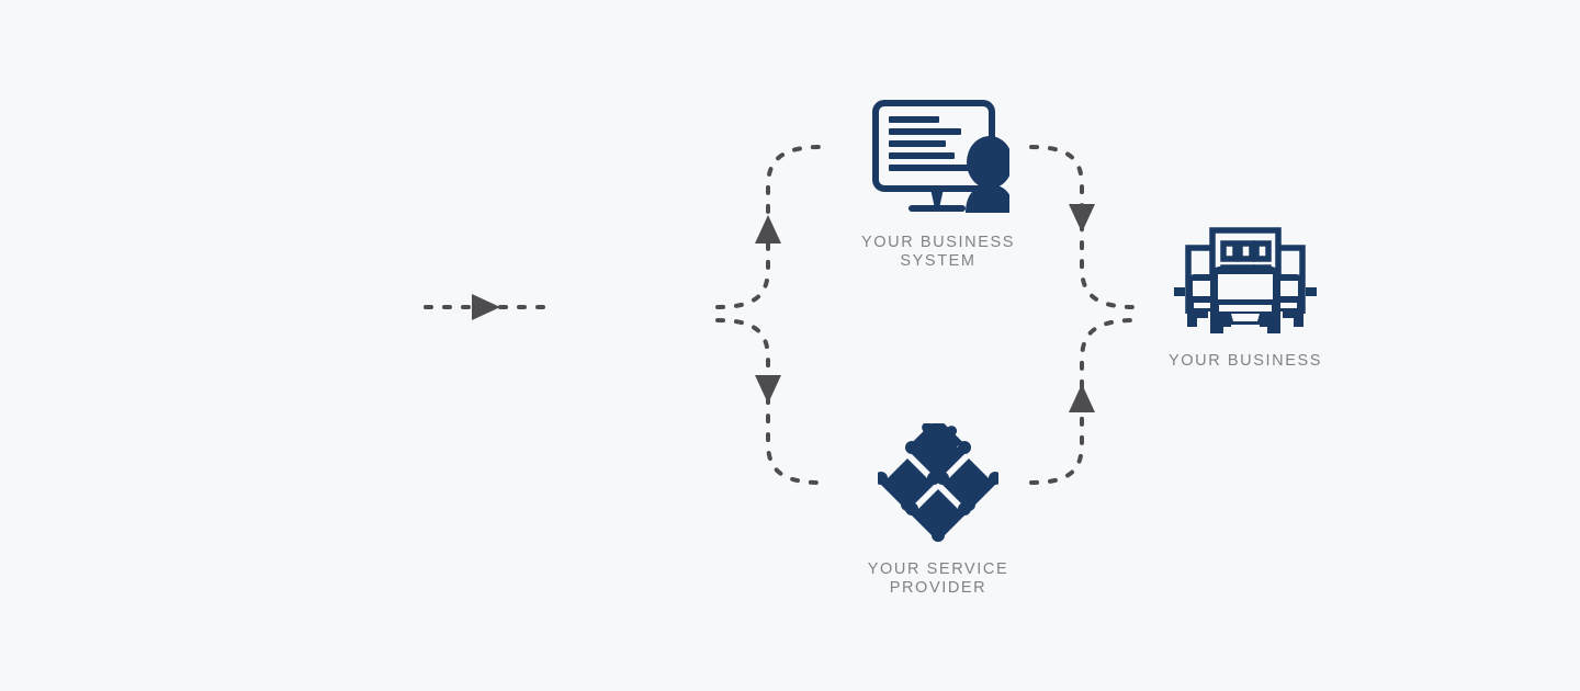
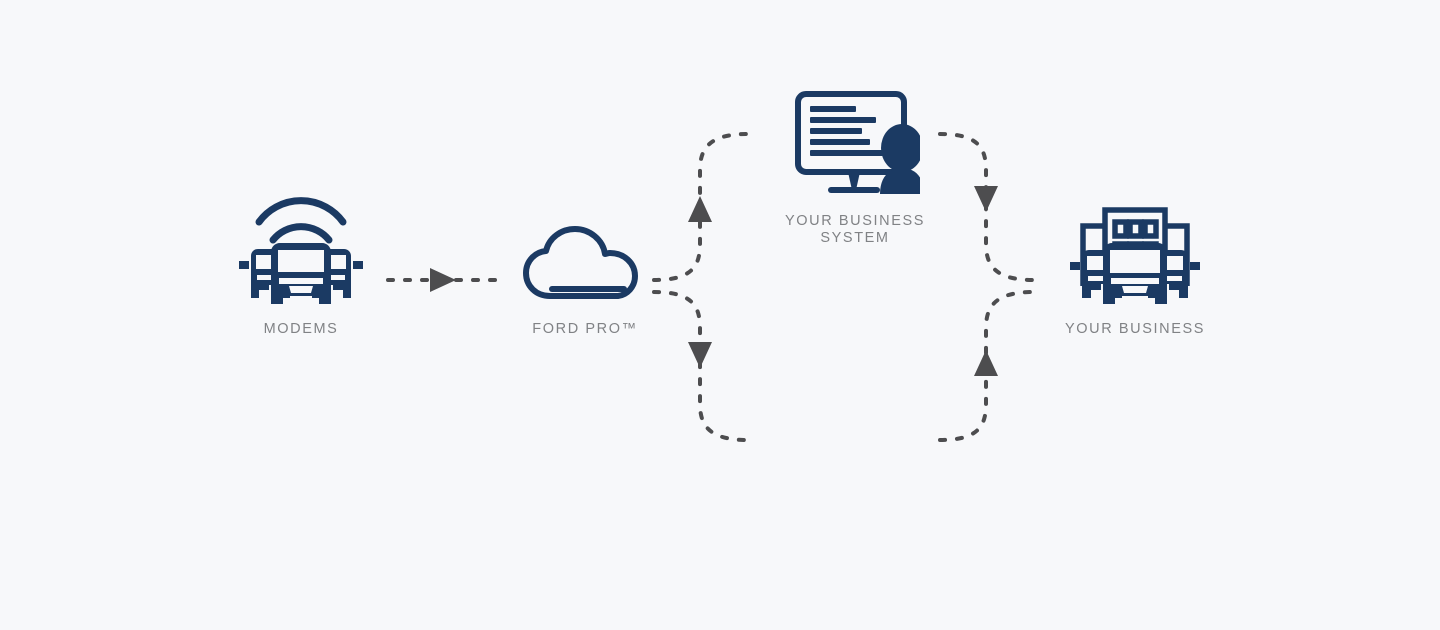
+ MODEMS
+ FORD PRO™
  YOUR BUSINESS
  SYSTEM
- YOUR SERVICE
- PROVIDER
  YOUR BUSINESS
